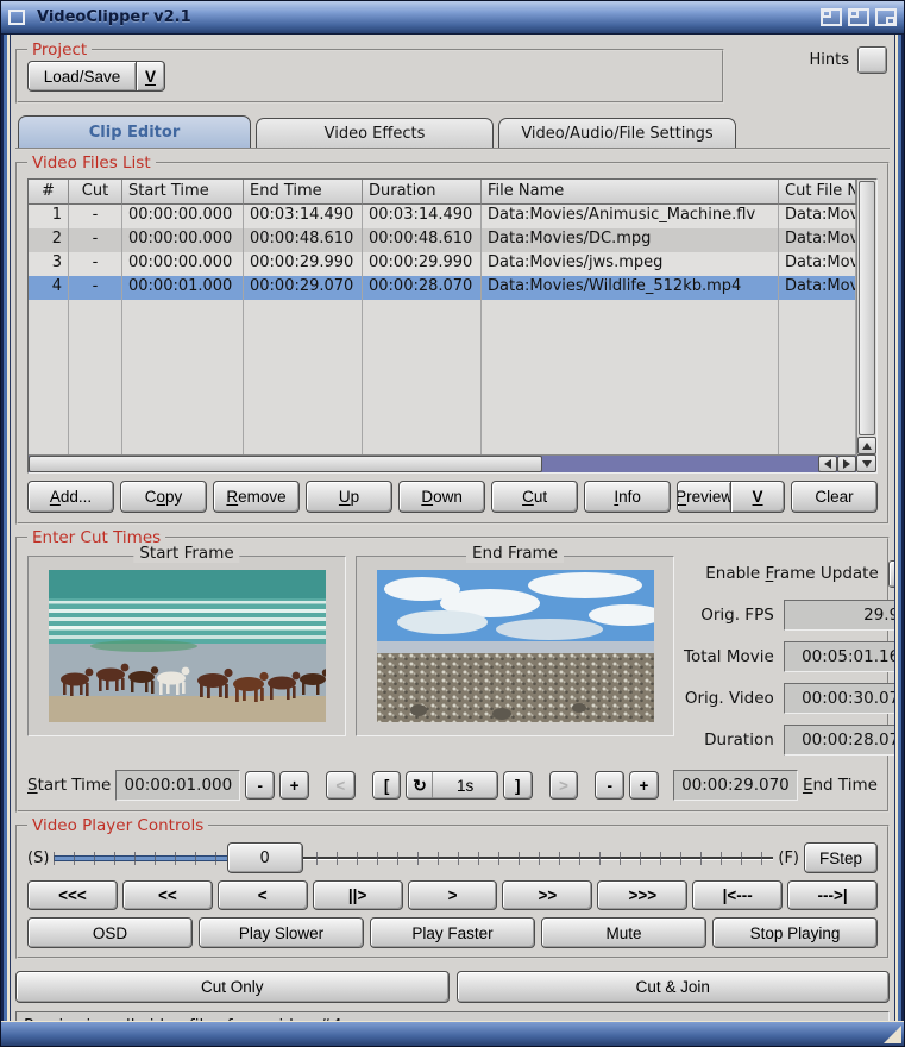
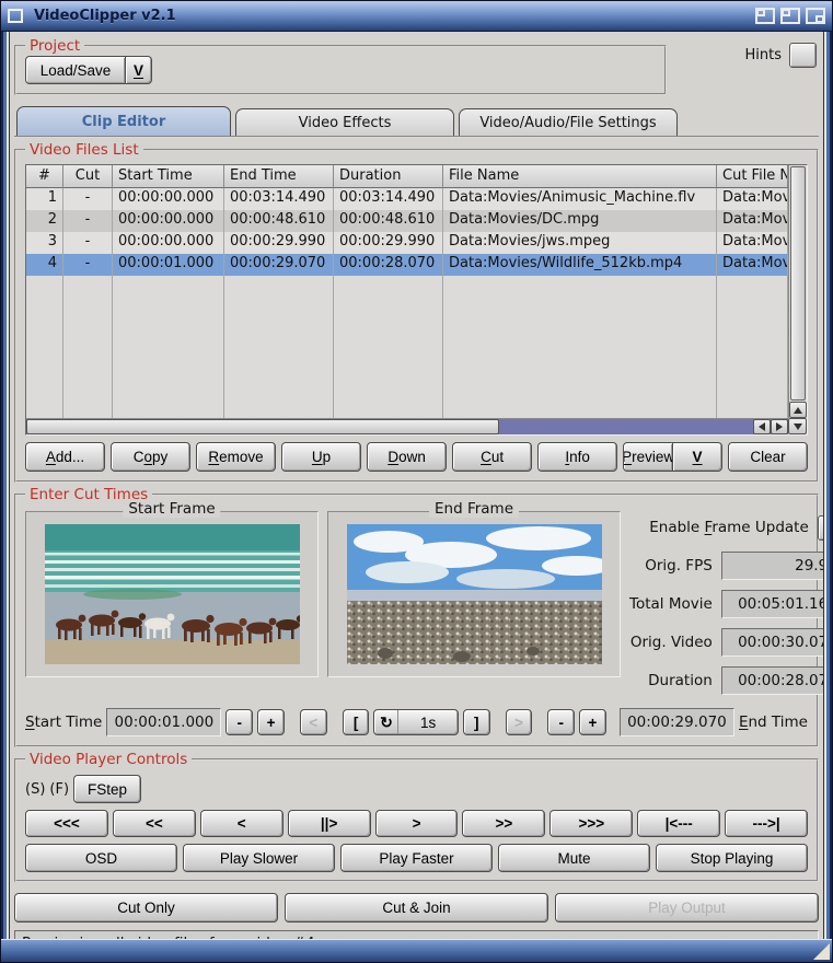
  VideoClipper v2.1
  Project
  Load/Save
  V
  Hints
  Clip Editor
  Video Effects
  Video/Audio/File Settings
  Video Files List
  #
  Cut
  Start Time
  End Time
  Duration
  File Name
  Cut File N
  1
  -
  00:00:00.000
  00:03:14.490
  00:03:14.490
  Data:Movies/Animusic_Machine.flv
  Data:Mov
  2
  -
  00:00:00.000
  00:00:48.610
  00:00:48.610
  Data:Movies/DC.mpg
  Data:Mov
  3
  -
  00:00:00.000
  00:00:29.990
  00:00:29.990
  Data:Movies/jws.mpeg
  Data:Mov
  4
  -
  00:00:01.000
  00:00:29.070
  00:00:28.070
  Data:Movies/Wildlife_512kb.mp4
  Data:Mov
  A
  dd...
  C
  o
  py
  R
  emove
  U
  p
  D
  own
  C
  ut
  I
  nfo
  P
  review
  V
  Clear
  Enter Cut Times
  Start Frame
  End Frame
  Enable Frame Update
  Orig. FPS
  29.9
  Total Movie
  00:05:01.16
  Orig. Video
  00:00:30.07
  Duration
  00:00:28.07
  Start Time
  00:00:01.000
  -
  +
  <
  [
  ↻
  1s
  ]
  >
  -
  +
  00:00:29.070
  End Time
  Video Player Controls
  (S)
- 0
  (F)
  FStep
  <<<
  <<
  <
  ||>
  >
  >>
  >>>
  |<---
  --->|
  OSD
  Play Slower
  Play Faster
  Mute
  Stop Playing
  Cut Only
  Cut & Join
+ Play Output
